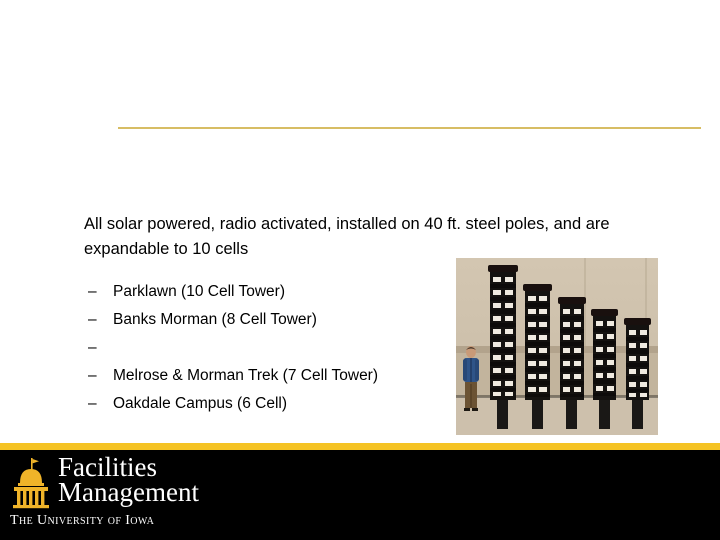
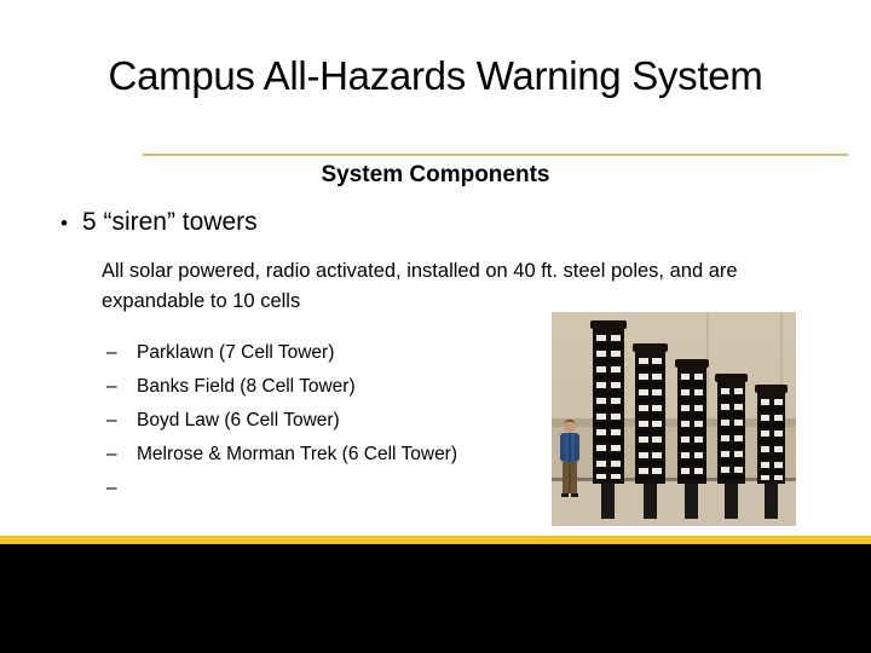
+ Campus All-Hazards Warning System
+ System Components
+ •
+ 5 “siren” towers
  All solar powered, radio activated, installed on 40 ft. steel poles, and are expandable to 10 cells
  –
- Parklawn (10 Cell Tower)
+ Parklawn (7 Cell Tower)
  –
- Banks Morman (8 Cell Tower)
+ Banks Field (8 Cell Tower)
  –
+ Boyd Law (6 Cell Tower)
  –
- Melrose & Morman Trek (7 Cell Tower)
+ Melrose & Morman Trek (6 Cell Tower)
  –
- Oakdale Campus (6 Cell)
- Facilities
- Management
- The University of Iowa
